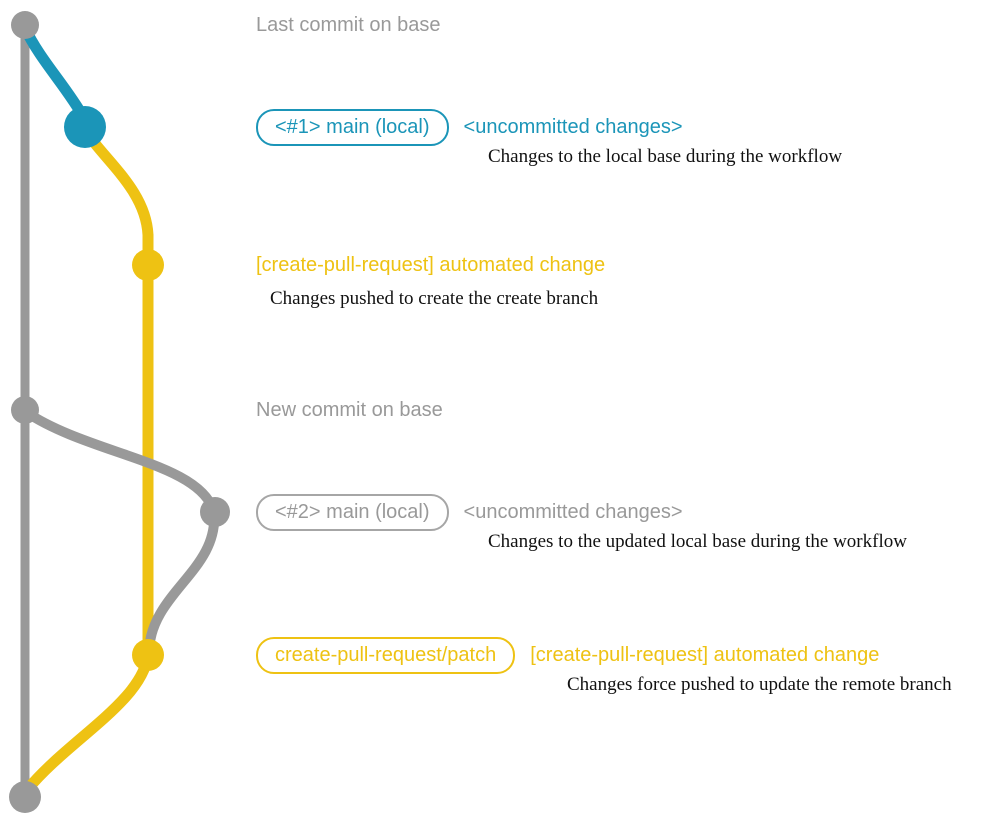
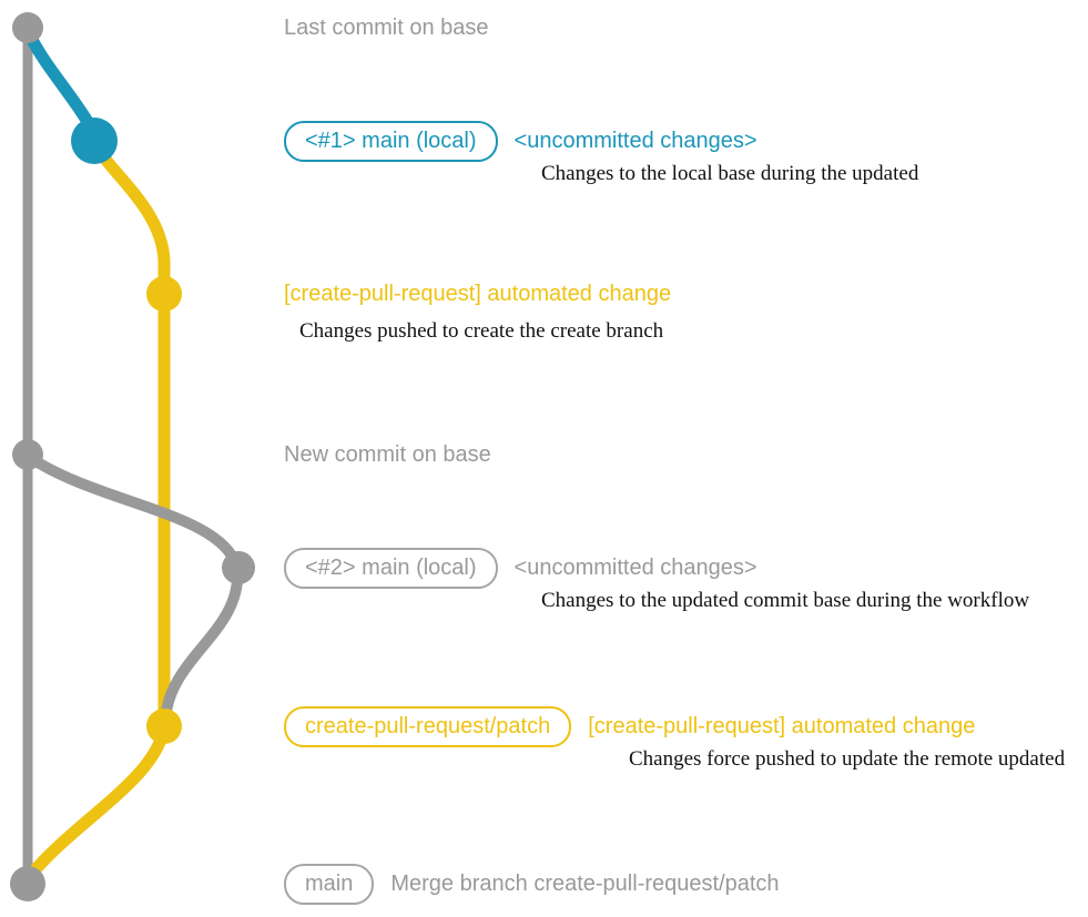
  Last commit on base
  <#1> main (local)
  <uncommitted changes>
- Changes to the local base during the workflow
+ Changes to the local base during the updated
  [create-pull-request] automated change
  Changes pushed to create the create branch
  New commit on base
  <#2> main (local)
  <uncommitted changes>
- Changes to the updated local base during the workflow
+ Changes to the updated commit base during the workflow
  create-pull-request/patch
  [create-pull-request] automated change
- Changes force pushed to update the remote branch
+ Changes force pushed to update the remote updated
+ main
+ Merge branch create-pull-request/patch
